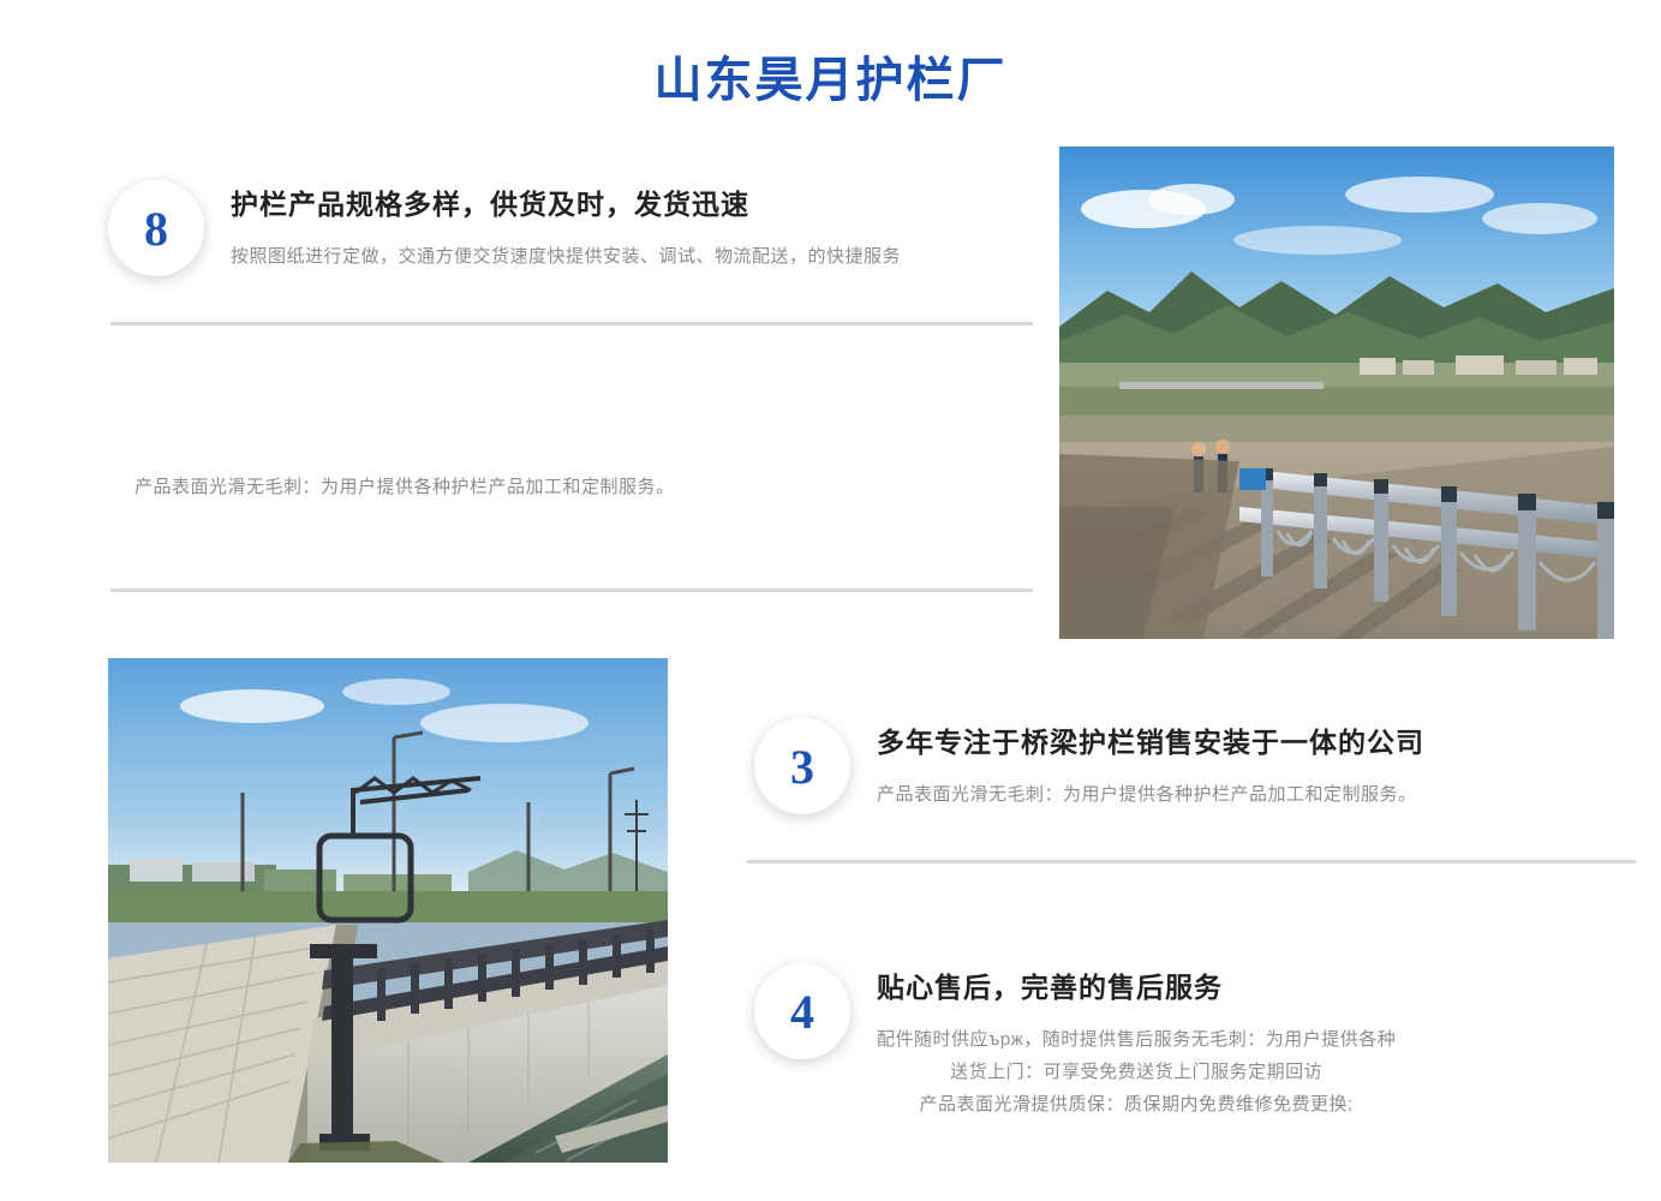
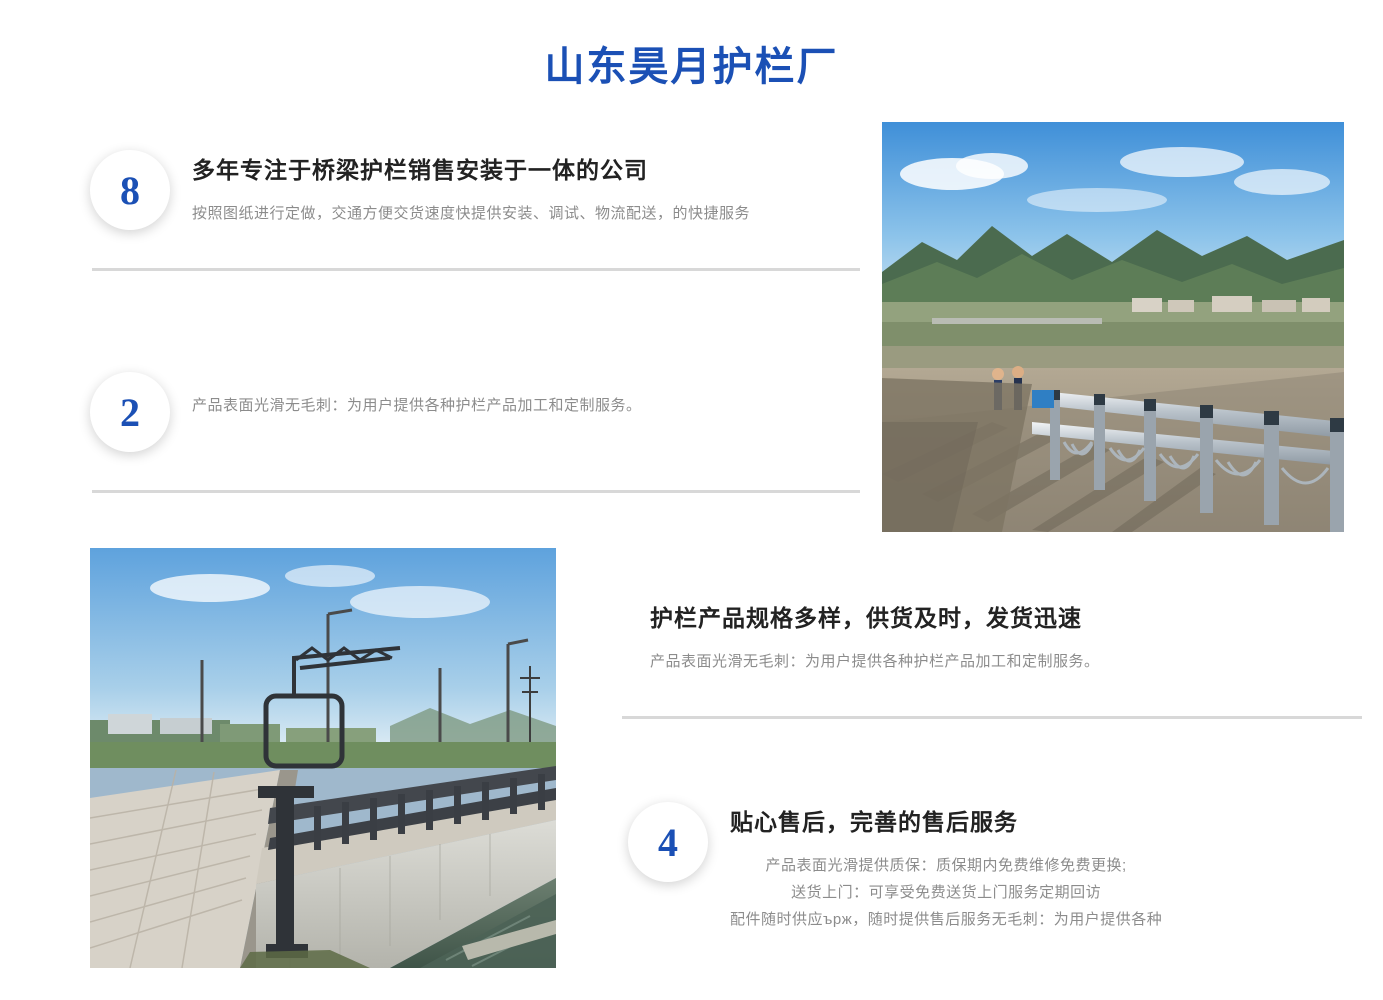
  山东昊月护栏厂
  8
- 护栏产品规格多样，供货及时，发货迅速
+ 多年专注于桥梁护栏销售安装于一体的公司
  按照图纸进行定做，交通方便交货速度快提供安装、调试、物流配送，的快捷服务
+ 2
  产品表面光滑无毛刺：为用户提供各种护栏产品加工和定制服务。
- 3
- 多年专注于桥梁护栏销售安装于一体的公司
+ 护栏产品规格多样，供货及时，发货迅速
  产品表面光滑无毛刺：为用户提供各种护栏产品加工和定制服务。
  4
  贴心售后，完善的售后服务
- 配件随时供应ърж，随时提供售后服务无毛刺：为用户提供各种
+ 产品表面光滑提供质保：质保期内免费维修免费更换;
  送货上门：可享受免费送货上门服务定期回访
- 产品表面光滑提供质保：质保期内免费维修免费更换;
+ 配件随时供应ърж，随时提供售后服务无毛刺：为用户提供各种
